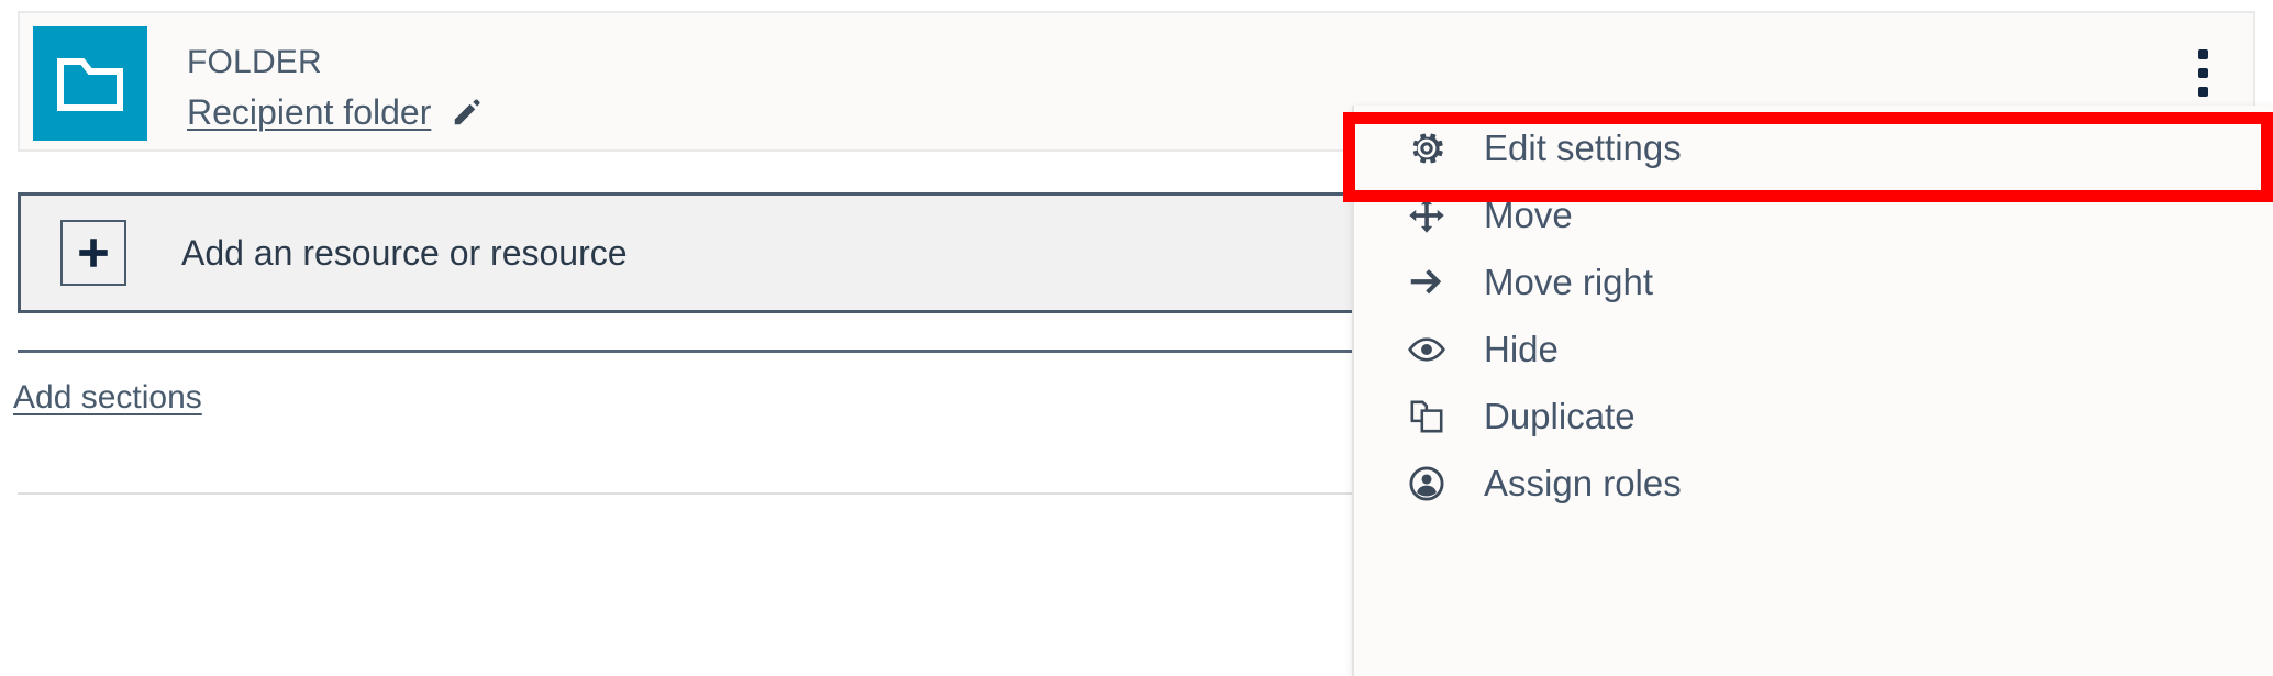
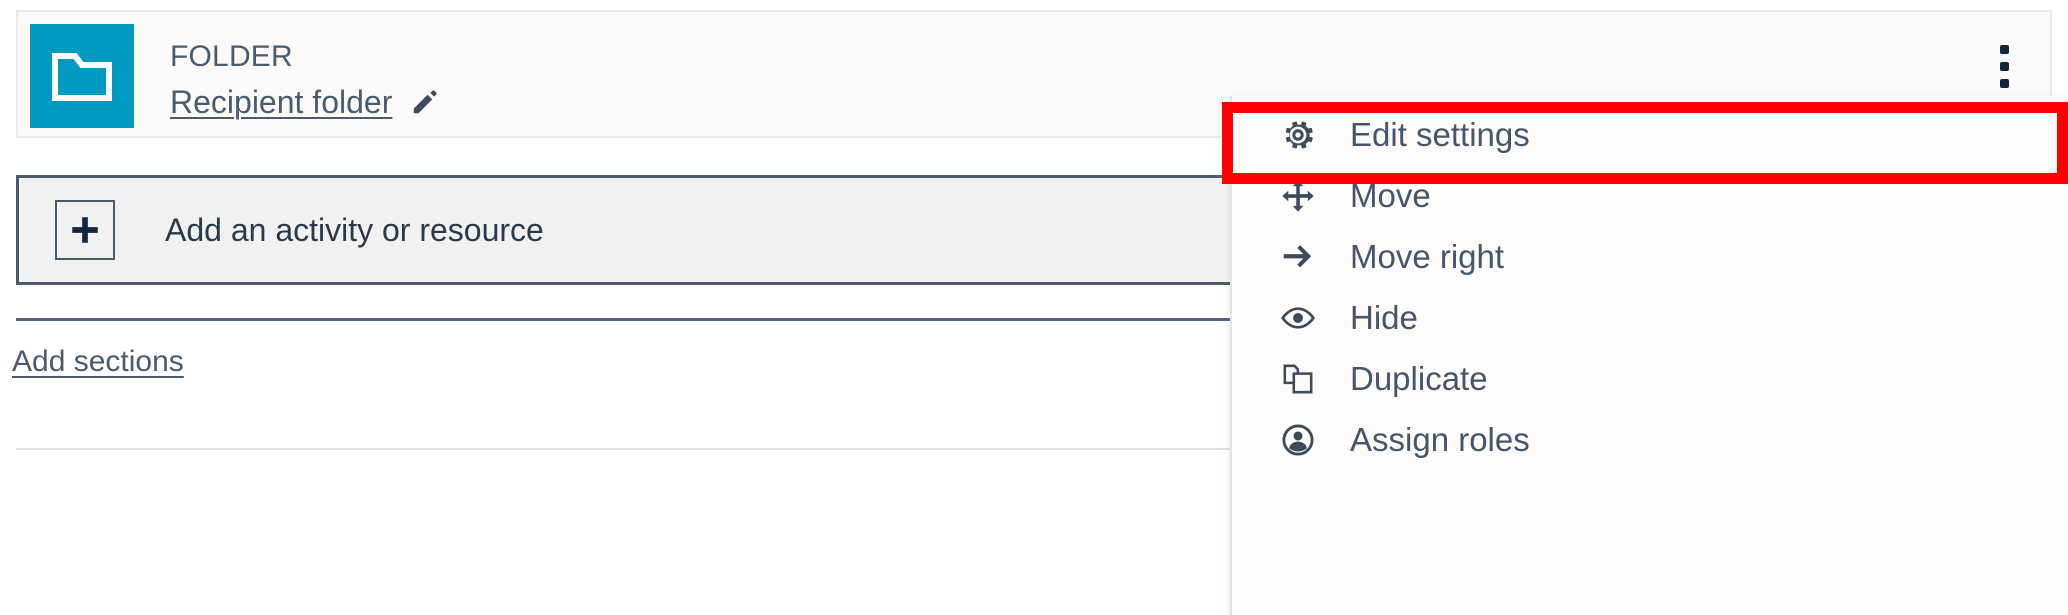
  FOLDER
  Recipient folder
- Add an resource or resource
+ Add an activity or resource
  Add sections
  Edit settings
  Move
  Move right
  Hide
  Duplicate
  Assign roles
